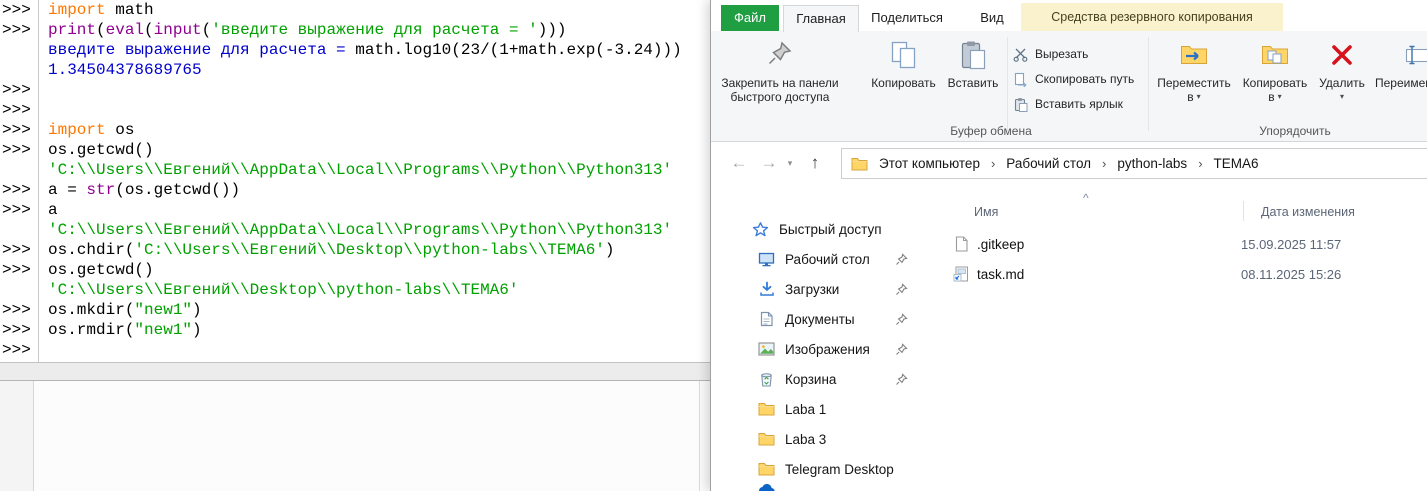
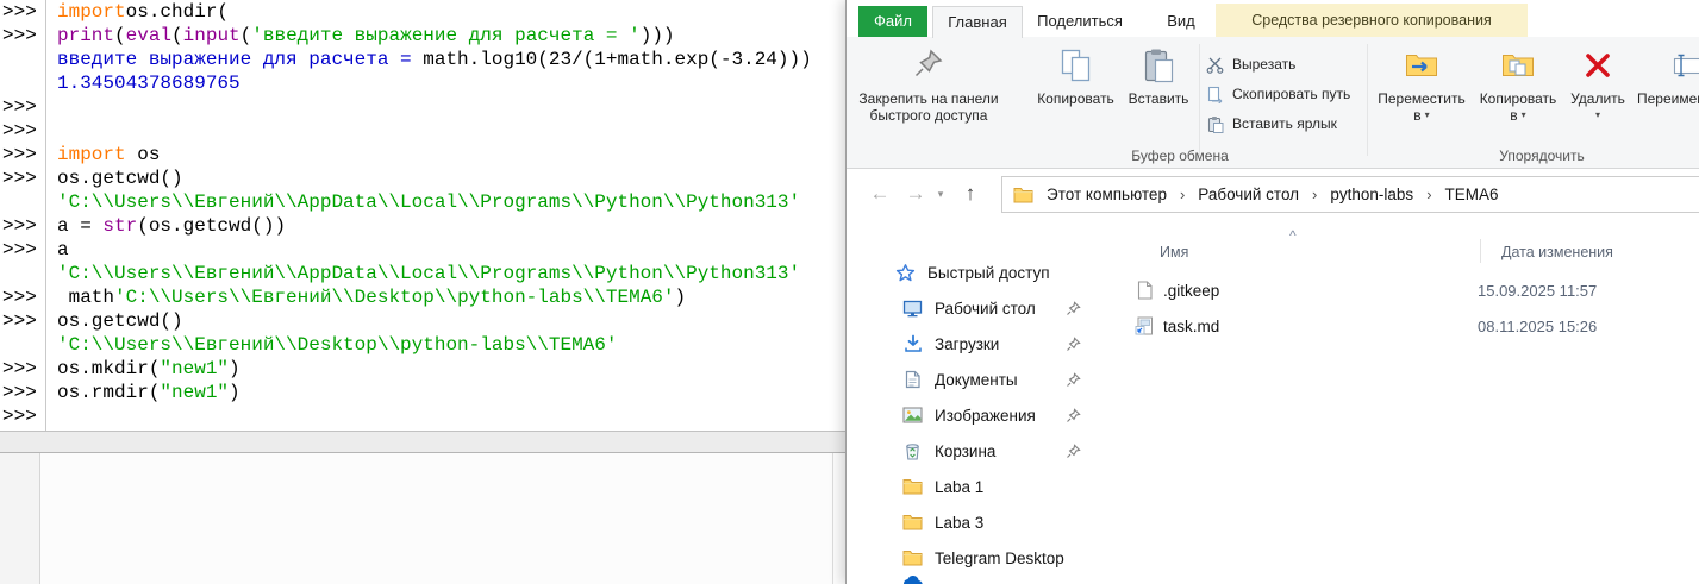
  >>>
- import math
+ importos.chdir(
  >>>
  print(eval(input('введите выражение для расчета = ')))
  введите выражение для расчета = math.log10(23/(1+math.exp(-3.24)))
  1.34504378689765
  >>>
  >>>
  >>>
  import os
  >>>
  os.getcwd()
  'C:\\Users\\Евгений\\AppData\\Local\\Programs\\Python\\Python313'
  >>>
  a = str(os.getcwd())
  >>>
  a
  'C:\\Users\\Евгений\\AppData\\Local\\Programs\\Python\\Python313'
  >>>
- os.chdir('C:\\Users\\Евгений\\Desktop\\python-labs\\TEMA6')
+ math'C:\\Users\\Евгений\\Desktop\\python-labs\\TEMA6')
  >>>
  os.getcwd()
  'C:\\Users\\Евгений\\Desktop\\python-labs\\TEMA6'
  >>>
  os.mkdir("new1")
  >>>
  os.rmdir("new1")
  >>>
  Файл
  Главная
  Поделиться
  Вид
  Средства резервного копирования
  Закрепить на панели быстрого доступа
  Копировать
  Вставить
  Вырезать
  Скопировать путь
  Вставить ярлык
  Переместить
  в
  ▾
  Копировать
  в
  ▾
  Удалить
  ▾
  Буфер обмена
  Упорядочить
  ←
  →
  ▾
  ↑
  Этот компьютер
  ›
  Рабочий стол
  ›
  python-labs
  ›
  TEMA6
  Быстрый доступ
  Рабочий стол
  Загрузки
  Документы
  Изображения
  Корзина
  Laba 1
  Laba 3
  Telegram Desktop
  ^
  Имя
  Дата изменения
  .gitkeep
  15.09.2025 11:57
  task.md
  08.11.2025 15:26
